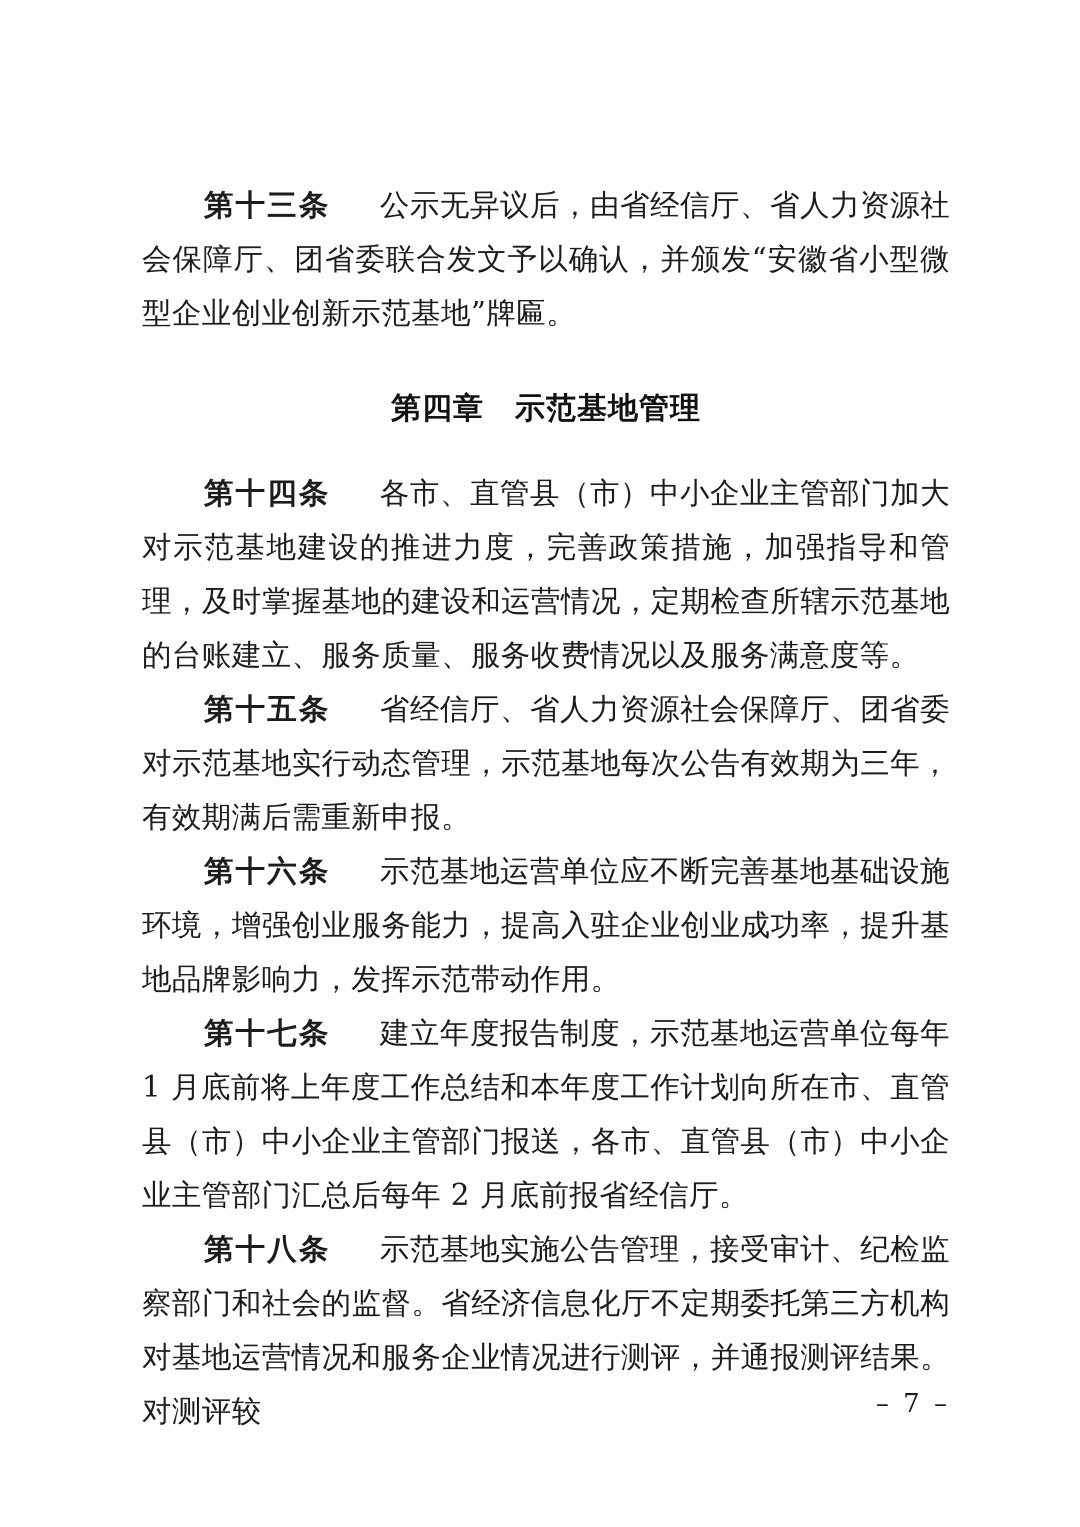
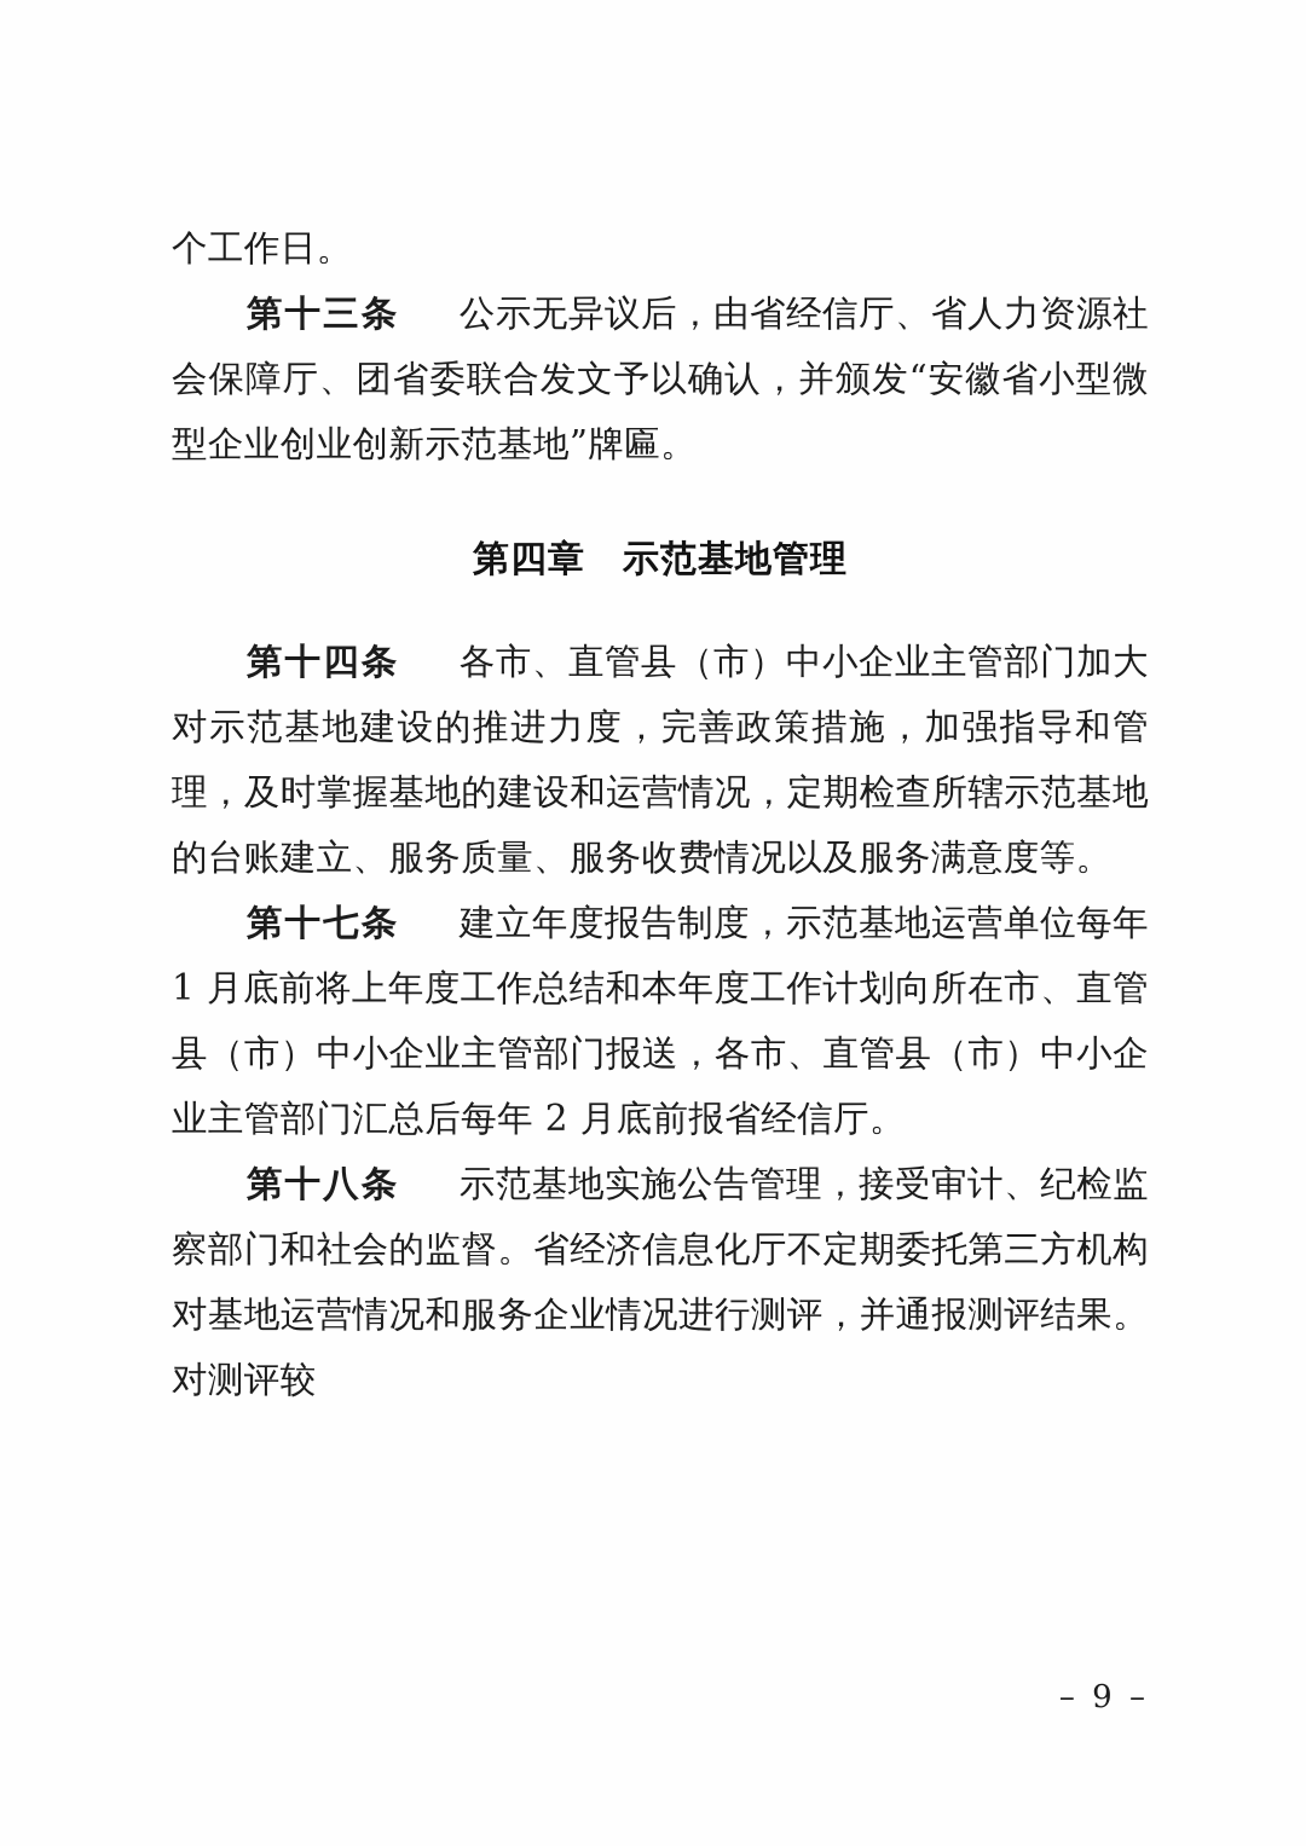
+ 个工作日。
  第十三条 公示无异议后，由省经信厅、省人力资源社会保障厅、团省委联合发文予以确认，并颁发“安徽省小型微型企业创业创新示范基地”牌匾。
  第四章 示范基地管理
  第十四条 各市、直管县（市）中小企业主管部门加大对示范基地建设的推进力度，完善政策措施，加强指导和管理，及时掌握基地的建设和运营情况，定期检查所辖示范基地的台账建立、服务质量、服务收费情况以及服务满意度等。
- 第十五条 省经信厅、省人力资源社会保障厅、团省委对示范基地实行动态管理，示范基地每次公告有效期为三年，有效期满后需重新申报。
- 第十六条 示范基地运营单位应不断完善基地基础设施环境，增强创业服务能力，提高入驻企业创业成功率，提升基地品牌影响力，发挥示范带动作用。
  第十七条 建立年度报告制度，示范基地运营单位每年 1 月底前将上年度工作总结和本年度工作计划向所在市、直管县（市）中小企业主管部门报送，各市、直管县（市）中小企业主管部门汇总后每年 2 月底前报省经信厅。
  第十八条 示范基地实施公告管理，接受审计、纪检监察部门和社会的监督。省经济信息化厅不定期委托第三方机构对基地运营情况和服务企业情况进行测评，并通报测评结果。对测评较
- – 7 –
+ – 9 –
